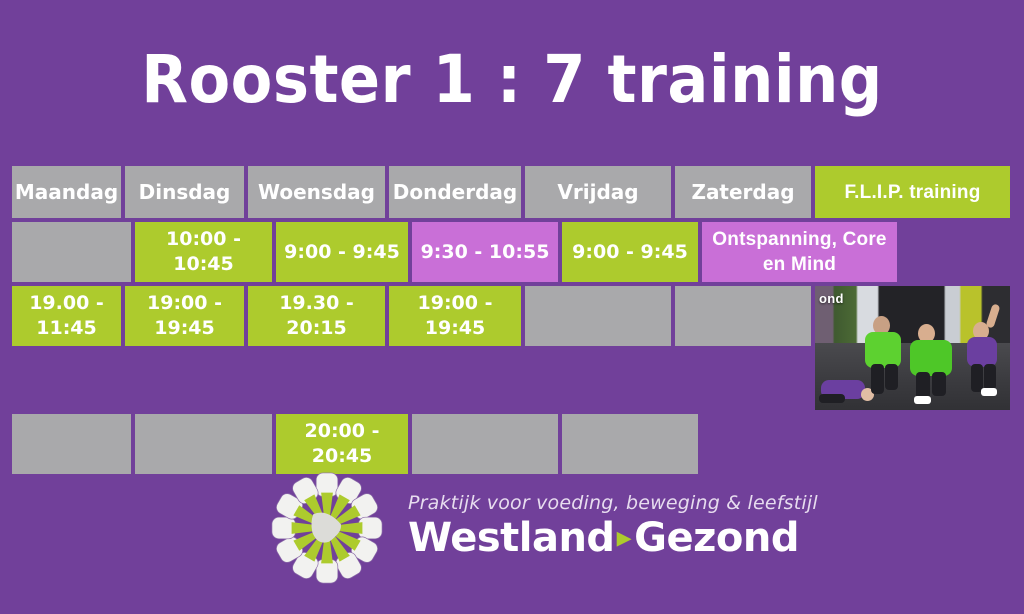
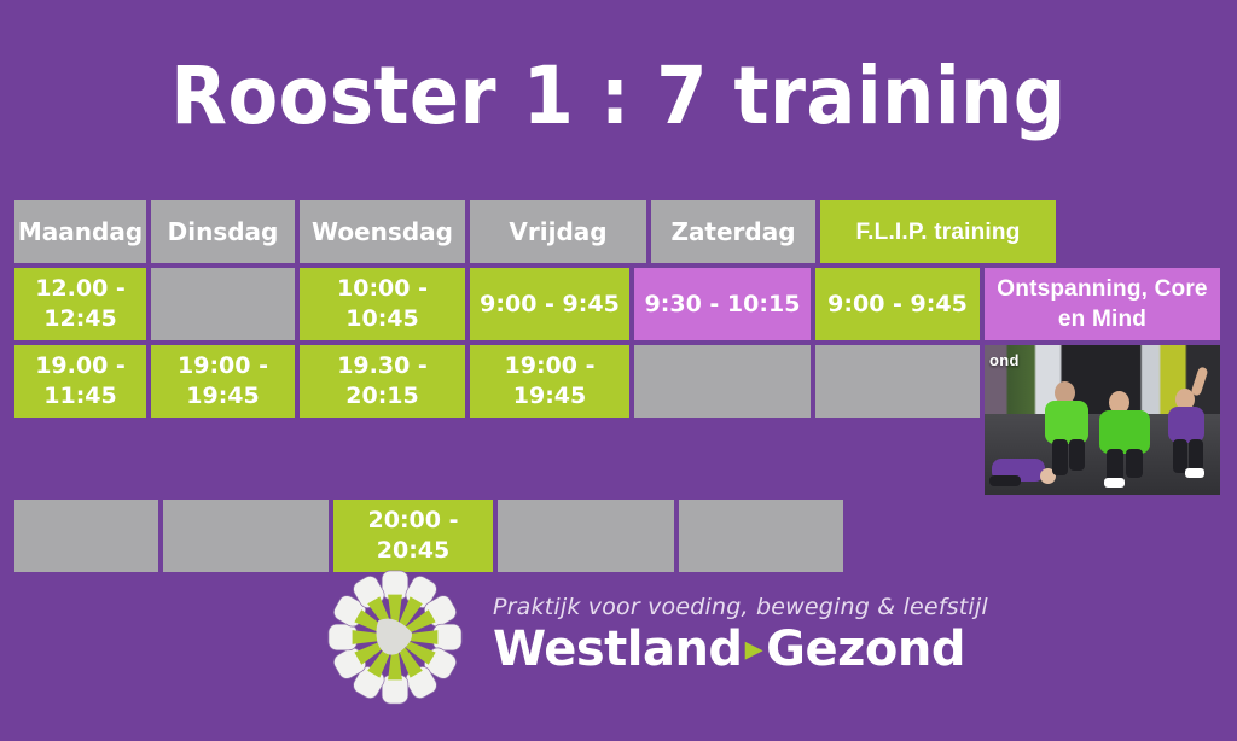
  Rooster 1 : 7 training
  Maandag
  Dinsdag
  Woensdag
- Donderdag
  Vrijdag
  Zaterdag
  F.L.I.P. training
+ 12.00 - 12:45
  10:00 - 10:45
  9:00 - 9:45
- 9:30 - 10:55
+ 9:30 - 10:15
  9:00 - 9:45
  Ontspanning, Core en Mind
  19.00 - 11:45
  19:00 - 19:45
  19.30 - 20:15
  19:00 - 19:45
  ond
  20:00 - 20:45
  Praktijk voor voeding, beweging & leefstijl
  Westland
  ▸
  Gezond
